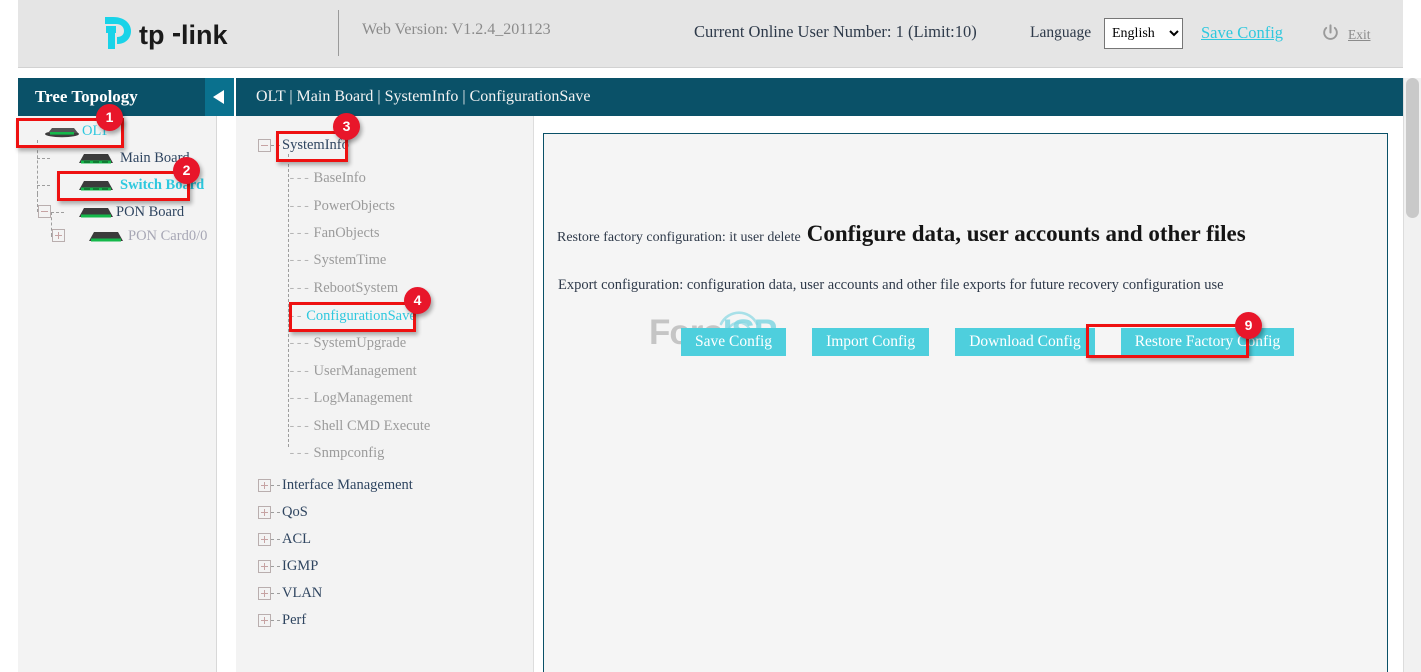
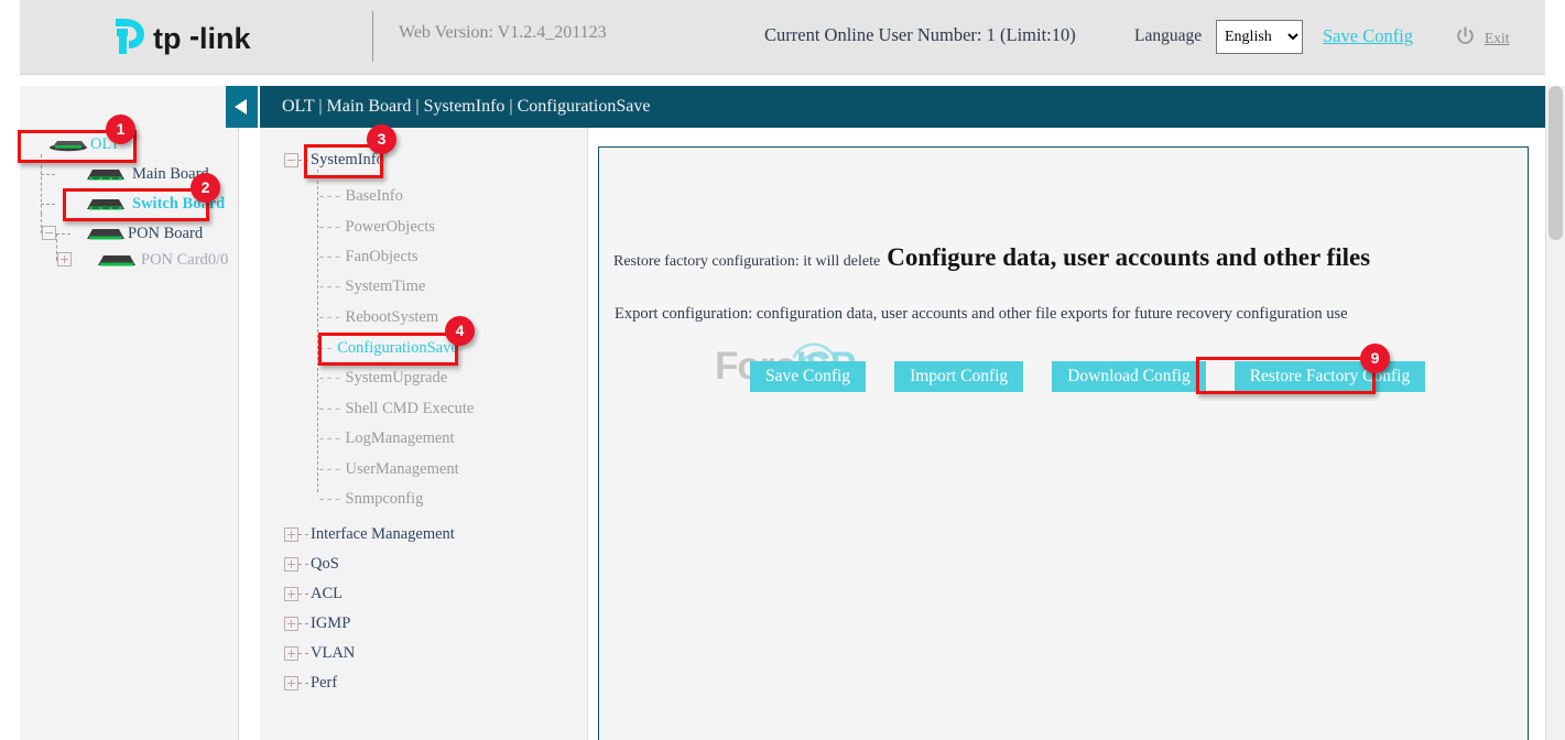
  tp
  link
  Web Version: V1.2.4_201123
  Current Online User Number: 1 (Limit:10)
  Language
  English
  Save Config
  Exit
- Tree Topology
  OLT
  Main Boa
  Switch Board
  PON Board
  PON Card0/0
  OLT | Main Board | SystemInfo | ConfigurationSave
  SystemInfo
  --- BaseInfo
  --- PowerObjects
  --- FanObjects
  --- SystemTime
  --- RebootSystem
  -- ConfigurationSave
  --- SystemUpgrade
- --- UserManagement
+ --- Shell CMD Execute
  --- LogManagement
- --- Shell CMD Execute
+ --- UserManagement
  --- Snmpconfig
  Interface Management
  QoS
  ACL
  IGMP
  VLAN
  Perf
- Restore factory configuration: it user delete
+ Restore factory configuration: it will delete
  Configure data, user accounts and other files
  Export configuration: configuration data, user accounts and other file exports for future recovery configuration use
  Save Config
  Import Config
  Download Config
  Restore Factory Config
  1
  2
  3
  4
  9
